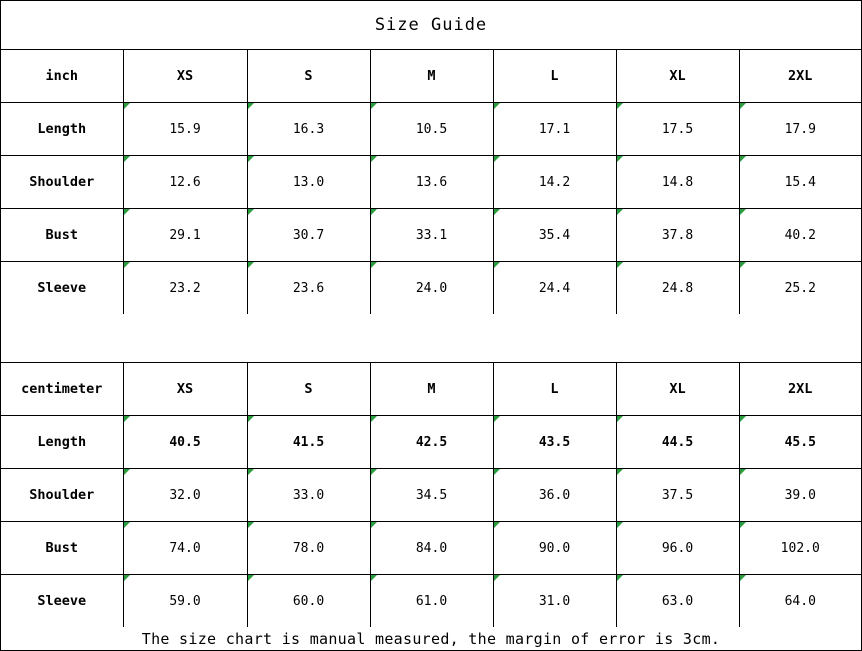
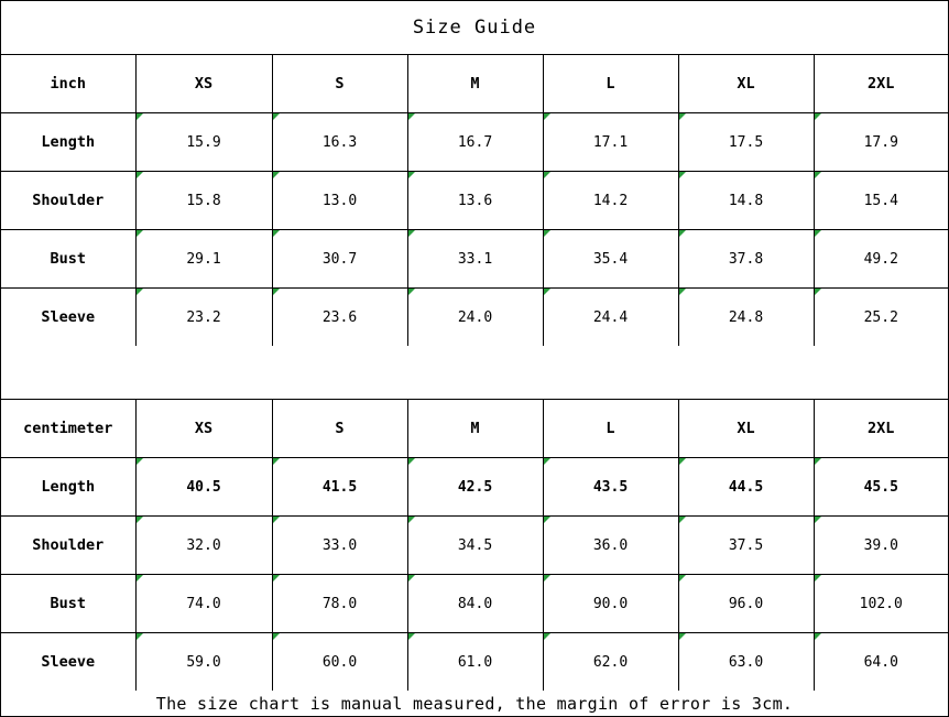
  Size Guide
  inch	XS	S	M	L	XL	2XL
- Length	15.9	16.3	10.5	17.1	17.5	17.9
+ Length	15.9	16.3	16.7	17.1	17.5	17.9
- Shoulder	12.6	13.0	13.6	14.2	14.8	15.4
+ Shoulder	15.8	13.0	13.6	14.2	14.8	15.4
- Bust	29.1	30.7	33.1	35.4	37.8	40.2
+ Bust	29.1	30.7	33.1	35.4	37.8	49.2
  Sleeve	23.2	23.6	24.0	24.4	24.8	25.2
  centimeter	XS	S	M	L	XL	2XL
  Length	40.5	41.5	42.5	43.5	44.5	45.5
  Shoulder	32.0	33.0	34.5	36.0	37.5	39.0
  Bust	74.0	78.0	84.0	90.0	96.0	102.0
- Sleeve	59.0	60.0	61.0	31.0	63.0	64.0
+ Sleeve	59.0	60.0	61.0	62.0	63.0	64.0
  The size chart is manual measured, the margin of error is 3cm.
